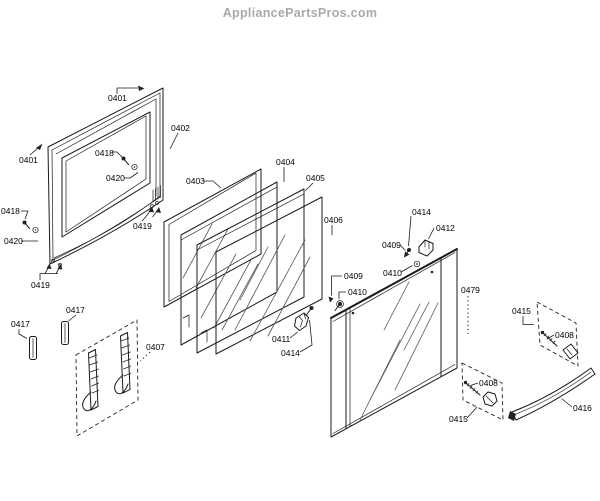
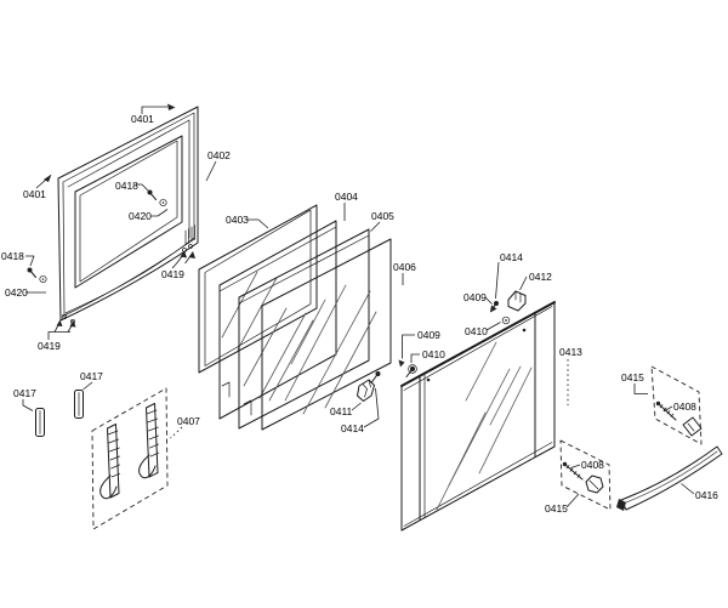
- AppliancePartsPros.com
  0401
  0401
  0402
  0418
  0420
  0418
  0420
  0419
  0419
  0417
  0417
  0407
  0403
  0404
  0405
  0406
  0414
  0412
  0409
  0410
  0409
  0410
- 0479
+ 0413
  0411
  0414
  0415
  0408
  0408
  0415
  0416
